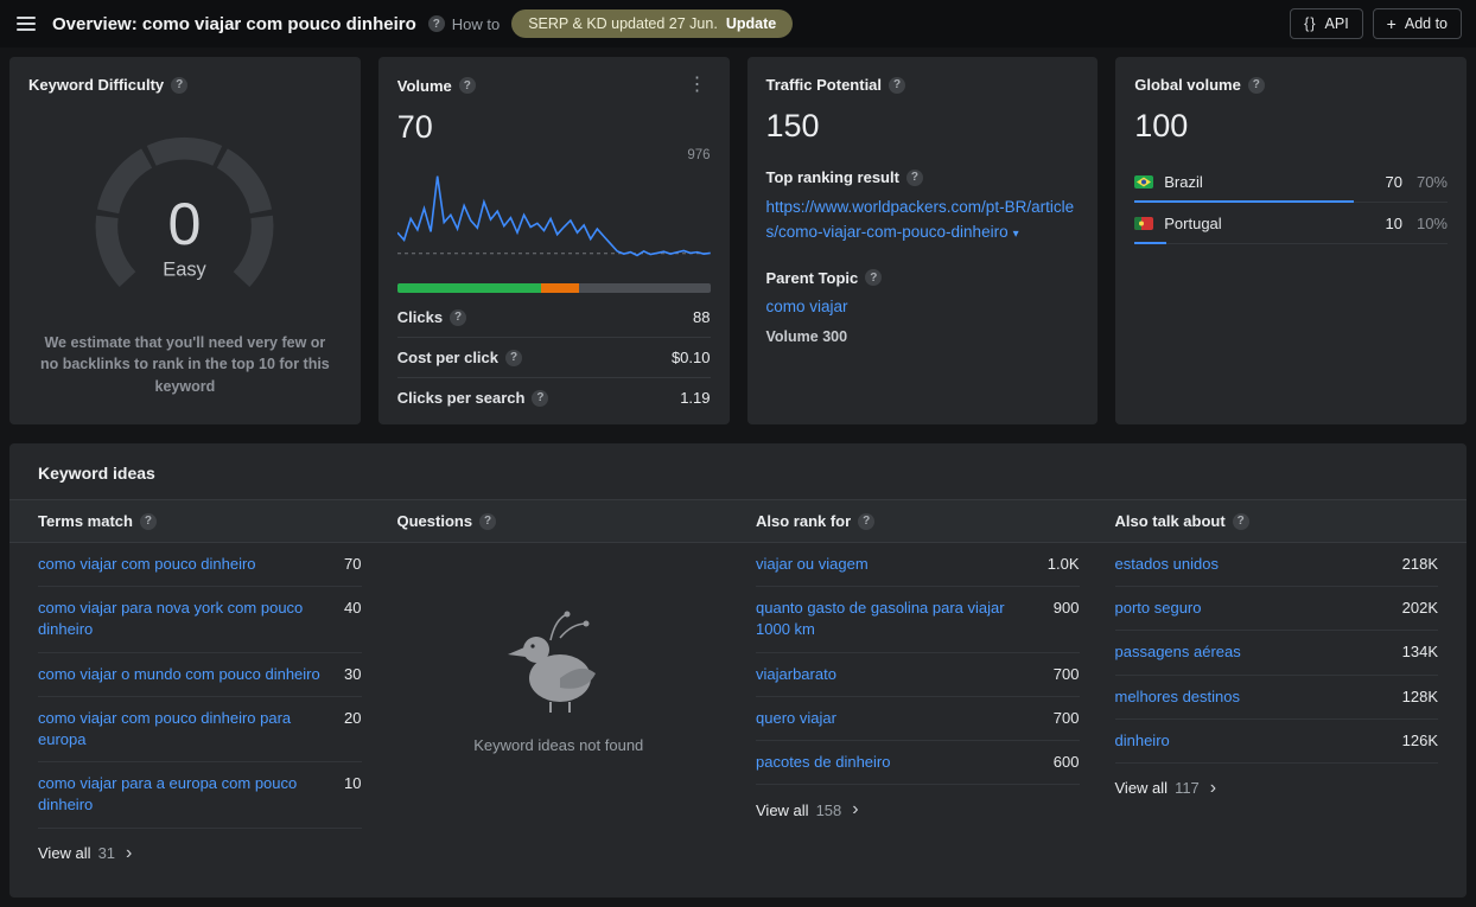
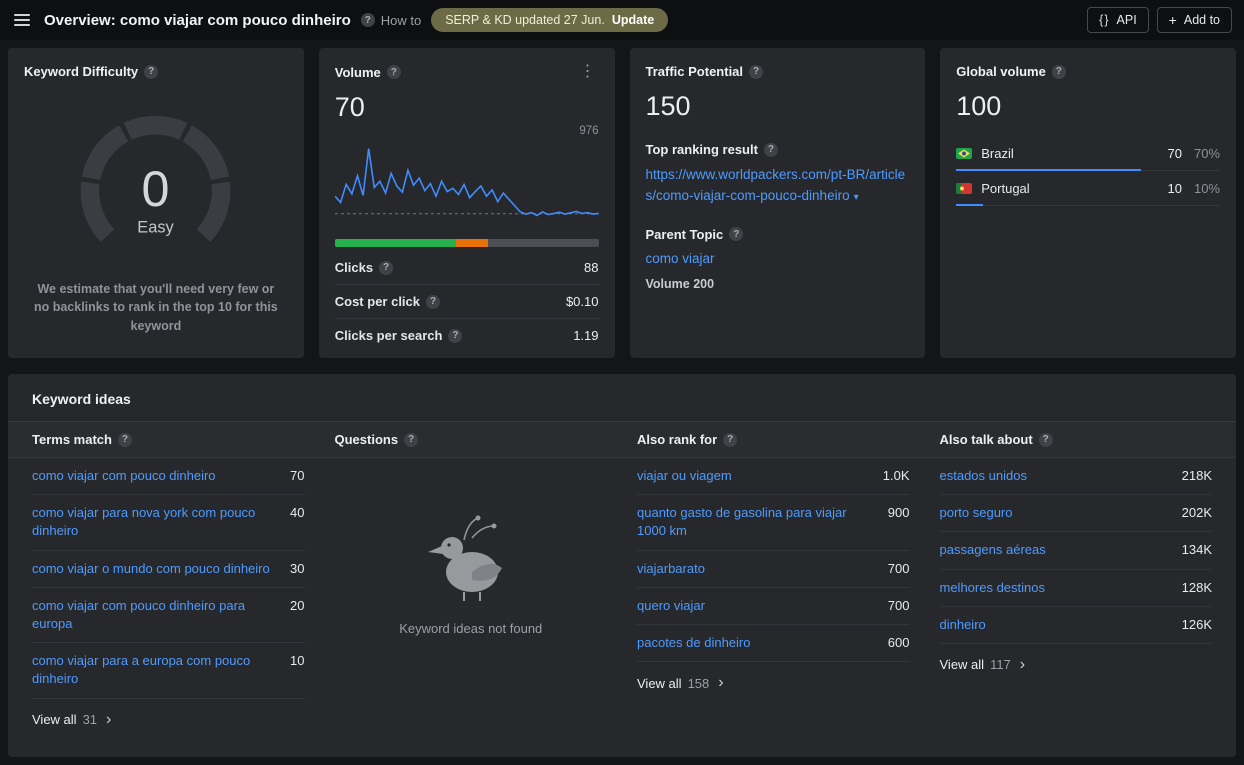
  Overview: como viajar com pouco dinheiro
  ?
  How to
  SERP & KD updated 27 Jun.
  Update
  {}
  API
  +
  Add to
  Keyword Difficulty
  ?
  0
  Easy
  We estimate that you'll need very few or no backlinks to rank in the top 10 for this keyword
  Volume
  ?
  ⋮
  70
  976
  Clicks
  ?
  88
  Cost per click
  ?
  $0.10
  Clicks per search
  ?
  1.19
  Traffic Potential
  ?
  150
  Top ranking result
  ?
  https://www.worldpackers.com/pt-BR/articles/como-viajar-com-pouco-dinheiro ▾
  Parent Topic
  ?
  como viajar
- Volume 300
+ Volume 200
  Global volume
  ?
  100
  Brazil
  70
  70%
  Portugal
  10
  10%
  Keyword ideas
  Terms match
  ?
  Questions
  ?
  Also rank for
  ?
  Also talk about
  ?
  como viajar com pouco dinheiro
  70
  como viajar para nova york com pouco dinheiro
  40
  como viajar o mundo com pouco dinheiro
  30
  como viajar com pouco dinheiro para europa
  20
  como viajar para a europa com pouco dinheiro
  10
  View all
  31
  ›
  Keyword ideas not found
  viajar ou viagem
  1.0K
  quanto gasto de gasolina para viajar 1000 km
  900
  viajarbarato
  700
  quero viajar
  700
  pacotes de dinheiro
  600
  View all
  158
  ›
  estados unidos
  218K
  porto seguro
  202K
  passagens aéreas
  134K
  melhores destinos
  128K
  dinheiro
  126K
  View all
  117
  ›
